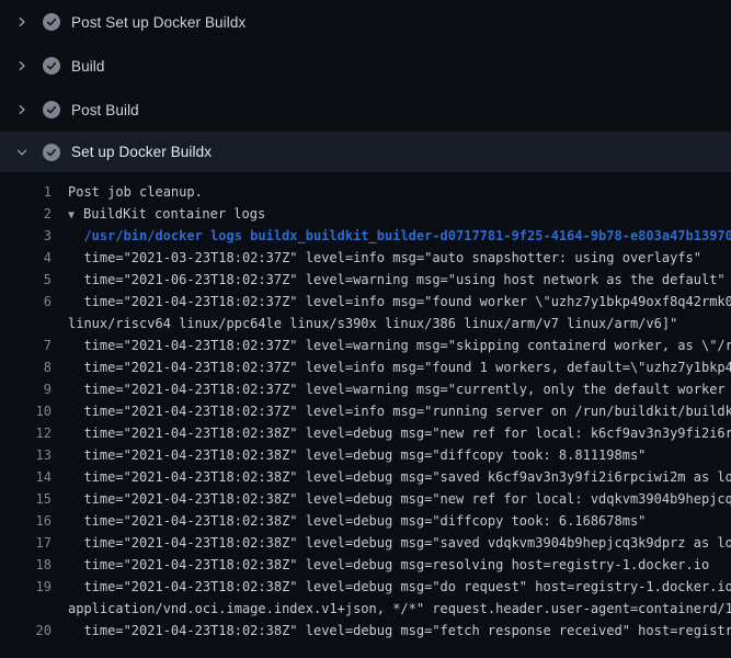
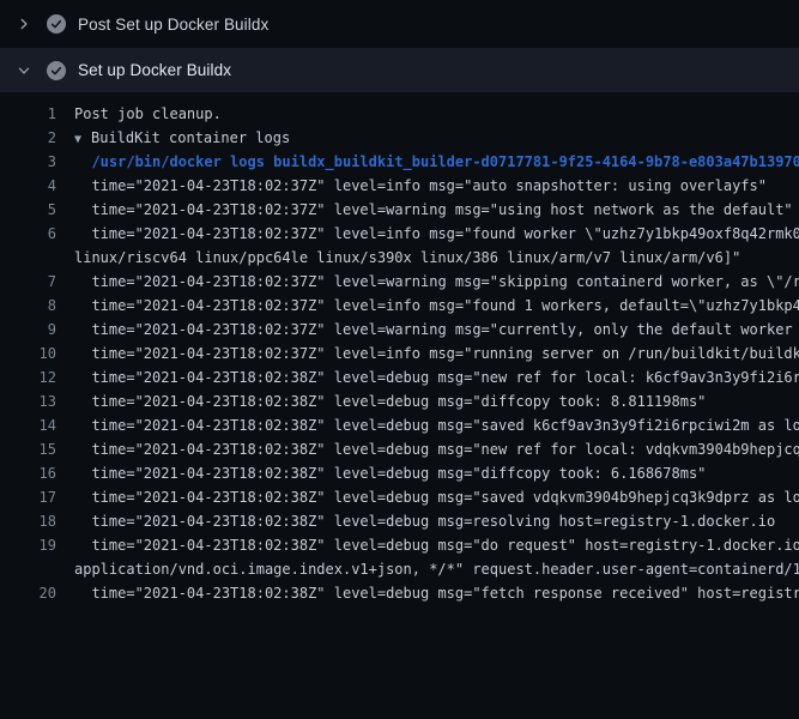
  Post Set up Docker Buildx
- Build
- Post Build
  Set up Docker Buildx
  1
  Post job cleanup.
  2
  ▼ BuildKit container logs
  3
  /usr/bin/docker logs buildx_buildkit_builder-d0717781-9f25-4164-9b78-e803a47b13970
  4
- time="2021-03-23T18:02:37Z" level=info msg="auto snapshotter: using overlayfs"
+ time="2021-04-23T18:02:37Z" level=info msg="auto snapshotter: using overlayfs"
  5
- time="2021-06-23T18:02:37Z" level=warning msg="using host network as the default"
+ time="2021-04-23T18:02:37Z" level=warning msg="using host network as the default"
  6
  time="2021-04-23T18:02:37Z" level=info msg="found worker \"uzhz7y1bkp49oxf8q42rmk0
  linux/riscv64 linux/ppc64le linux/s390x linux/386 linux/arm/v7 linux/arm/v6]"
  7
  time="2021-04-23T18:02:37Z" level=warning msg="skipping containerd worker, as \"/r
  8
  time="2021-04-23T18:02:37Z" level=info msg="found 1 workers, default=\"uzhz7y1bkp4
  9
  time="2021-04-23T18:02:37Z" level=warning msg="currently, only the default worker
  10
  time="2021-04-23T18:02:37Z" level=info msg="running server on /run/buildkit/buildk
  12
  time="2021-04-23T18:02:38Z" level=debug msg="new ref for local: k6cf9av3n3y9fi2i6r
  13
  time="2021-04-23T18:02:38Z" level=debug msg="diffcopy took: 8.811198ms"
  14
  time="2021-04-23T18:02:38Z" level=debug msg="saved k6cf9av3n3y9fi2i6rpciwi2m as lo
  15
  time="2021-04-23T18:02:38Z" level=debug msg="new ref for local: vdqkvm3904b9hepjcq
  16
  time="2021-04-23T18:02:38Z" level=debug msg="diffcopy took: 6.168678ms"
  17
  time="2021-04-23T18:02:38Z" level=debug msg="saved vdqkvm3904b9hepjcq3k9dprz as lo
  18
  time="2021-04-23T18:02:38Z" level=debug msg=resolving host=registry-1.docker.io
  19
  time="2021-04-23T18:02:38Z" level=debug msg="do request" host=registry-1.docker.io
  application/vnd.oci.image.index.v1+json, */*" request.header.user-agent=containerd/1
  20
  time="2021-04-23T18:02:38Z" level=debug msg="fetch response received" host=registr
